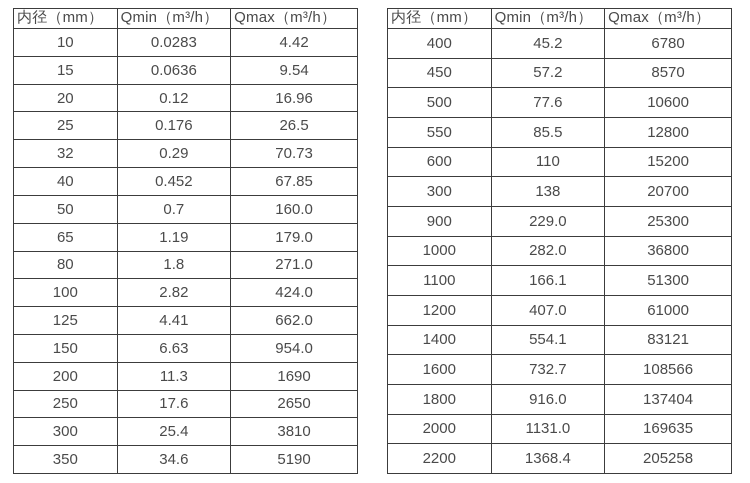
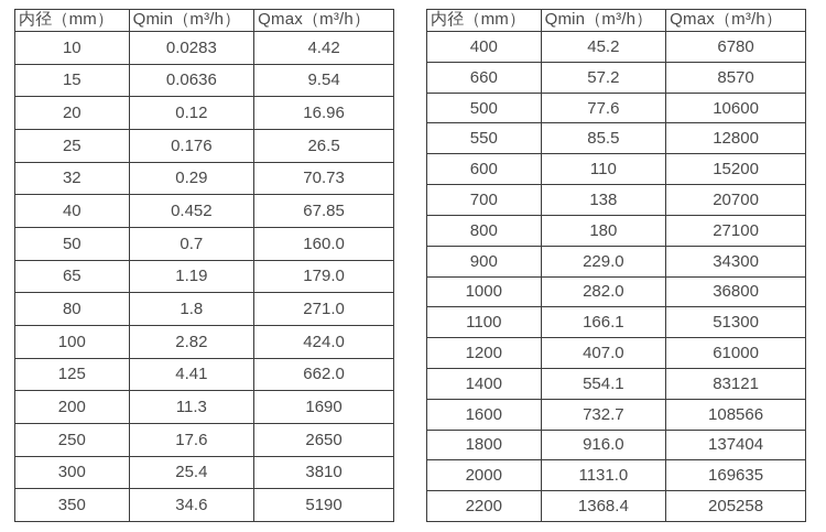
  内径（mm）	Qmin（m³/h）	Qmax（m³/h）
  10	0.0283	4.42
  15	0.0636	9.54
  20	0.12	16.96
  25	0.176	26.5
  32	0.29	70.73
  40	0.452	67.85
  50	0.7	160.0
  65	1.19	179.0
  80	1.8	271.0
  100	2.82	424.0
  125	4.41	662.0
- 150	6.63	954.0
  200	11.3	1690
  250	17.6	2650
  300	25.4	3810
  350	34.6	5190
  内径（mm）	Qmin（m³/h）	Qmax（m³/h）
  400	45.2	6780
- 450	57.2	8570
+ 660	57.2	8570
  500	77.6	10600
  550	85.5	12800
  600	110	15200
- 300	138	20700
+ 700	138	20700
+ 800	180	27100
- 900	229.0	25300
+ 900	229.0	34300
  1000	282.0	36800
  1100	166.1	51300
  1200	407.0	61000
  1400	554.1	83121
  1600	732.7	108566
  1800	916.0	137404
  2000	1131.0	169635
  2200	1368.4	205258
